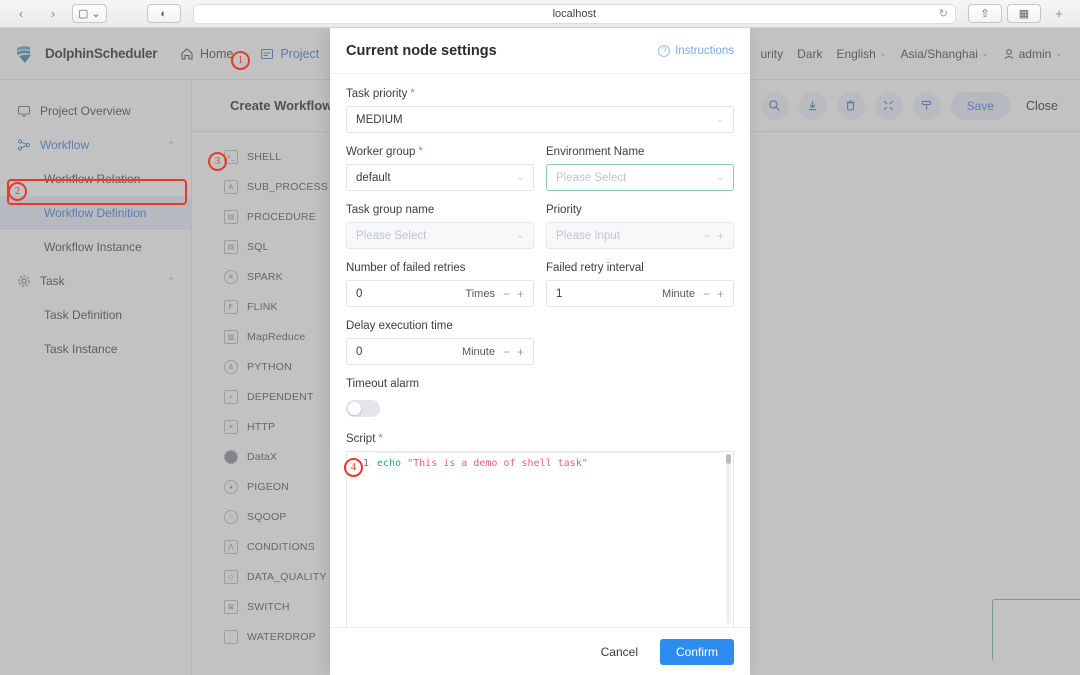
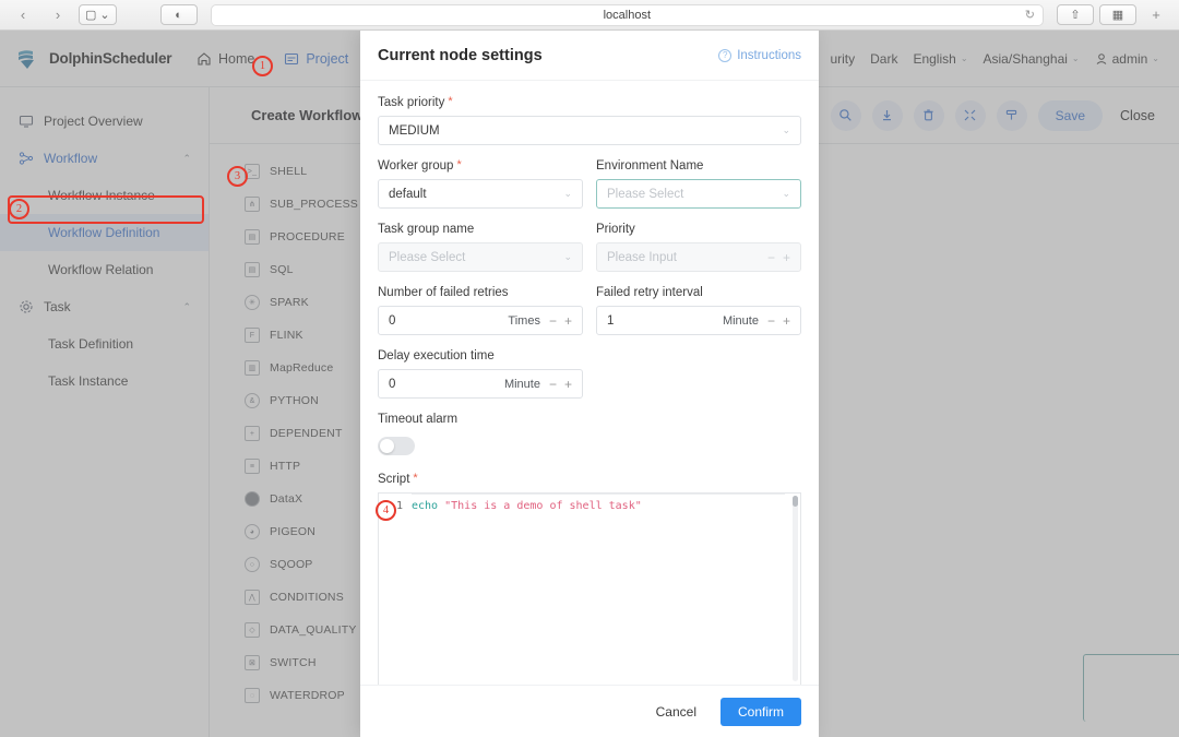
  ‹
  ›
  ▢
  ⌄
  ◐
  localhost
  ↻
  ⇧
  ▦
  +
  DolphinScheduler
  Home
  Project
  urity
  Dark
  English
  ⌄
  Asia/Shanghai
  ⌄
  admin
  ⌄
  Project Overview
  Workflow
  ⌃
- Workflow Relation
+ Workflow Instance
  Workflow Definition
- Workflow Instance
+ Workflow Relation
  Task
  ⌃
  Task Definition
  Task Instance
  Create Workflow
  Save
  Close
  SHELL
  SUB_PROCESS
  PROCEDURE
  SQL
  SPARK
  FLINK
  MapReduce
  PYTHON
  DEPENDENT
  HTTP
  DataX
  PIGEON
  SQOOP
  CONDITIONS
  DATA_QUALITY
  SWITCH
  WATERDROP
  Current node settings
  ?
  Instructions
  Task priority
  *
  MEDIUM
  ⌄
  Worker group
  *
  default
  ⌄
  Environment Name
  Please Select
  ⌄
  Task group name
  Please Select
  ⌄
  Priority
  Please Input
  +
  Number of failed retries
  0
  Times
  −
  +
  Failed retry interval
  1
  Minute
  −
  +
  Delay execution time
  0
  Minute
  −
  +
  Timeout alarm
  Script
  *
  1
  echo "This is a demo of shell task"
  Cancel
  Confirm
  1
  2
  3
  4
